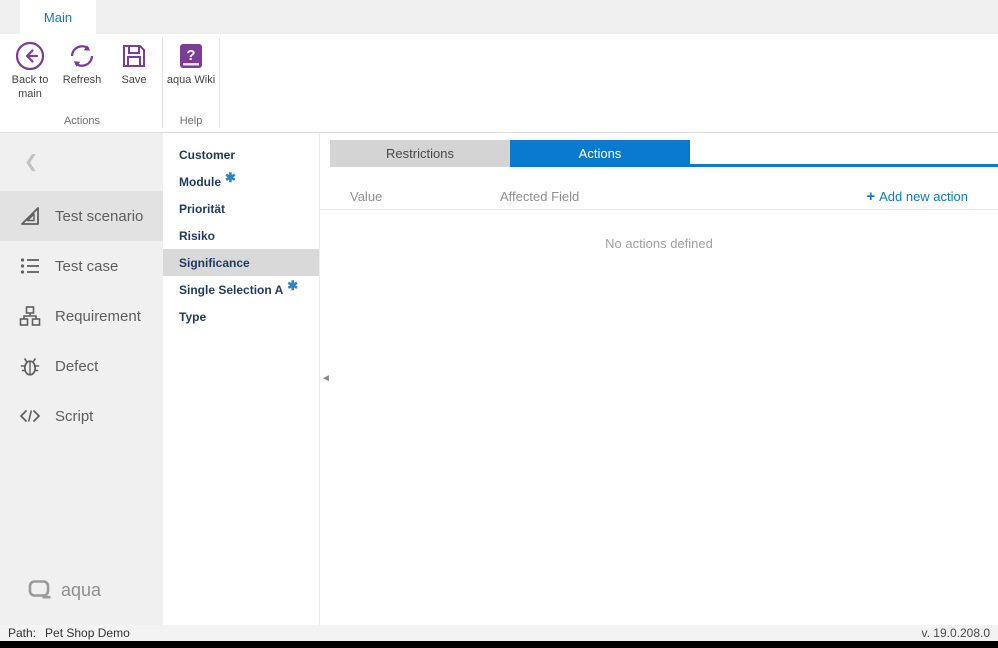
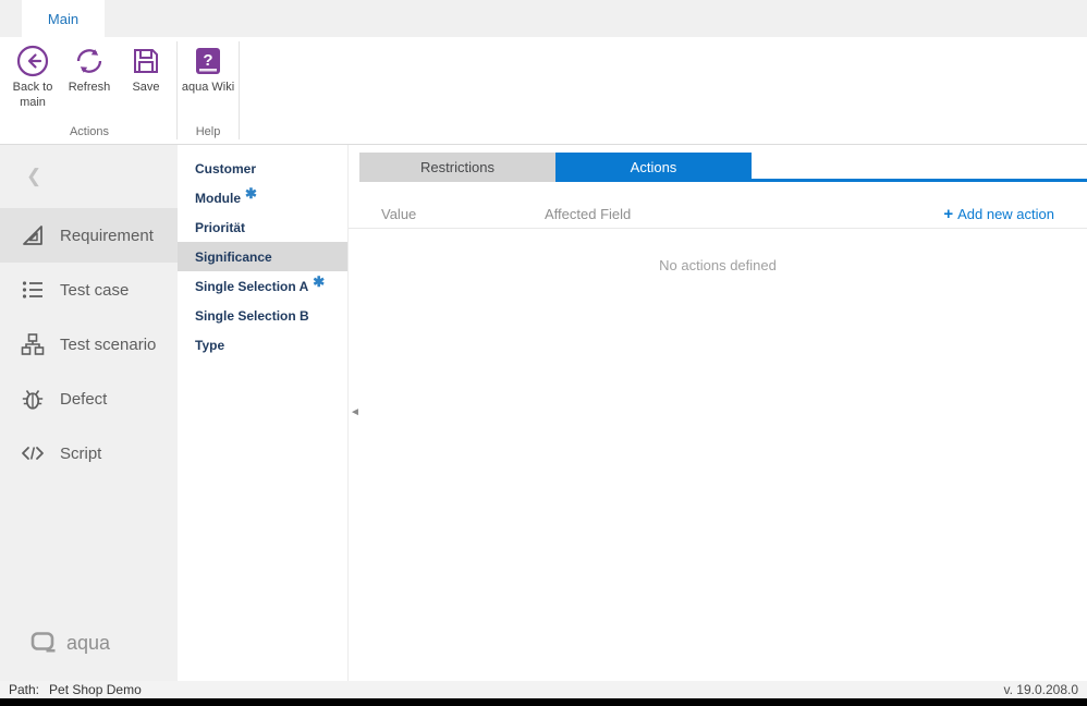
  Main
  Back to main
  Refresh
  Save
  Actions
  ?
  aqua Wiki
  Help
  ❮
- Test scenario
+ Requirement
  Test case
- Requirement
+ Test scenario
  Defect
  Script
  aqua
  Customer
  Module
  ✱
  Priorität
- Risiko
  Significance
  Single Selection A
  ✱
+ Single Selection B
  Type
  ◄
  Restrictions
  Actions
  Value
  Affected Field
  +
  Add new action
  No actions defined
  Path:
  Pet Shop Demo
  v. 19.0.208.0
